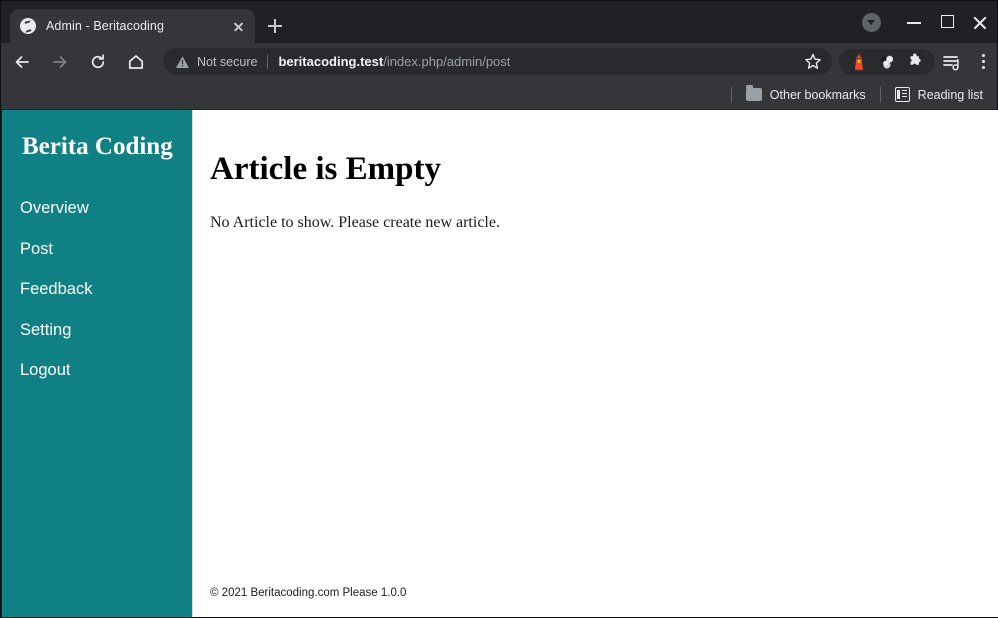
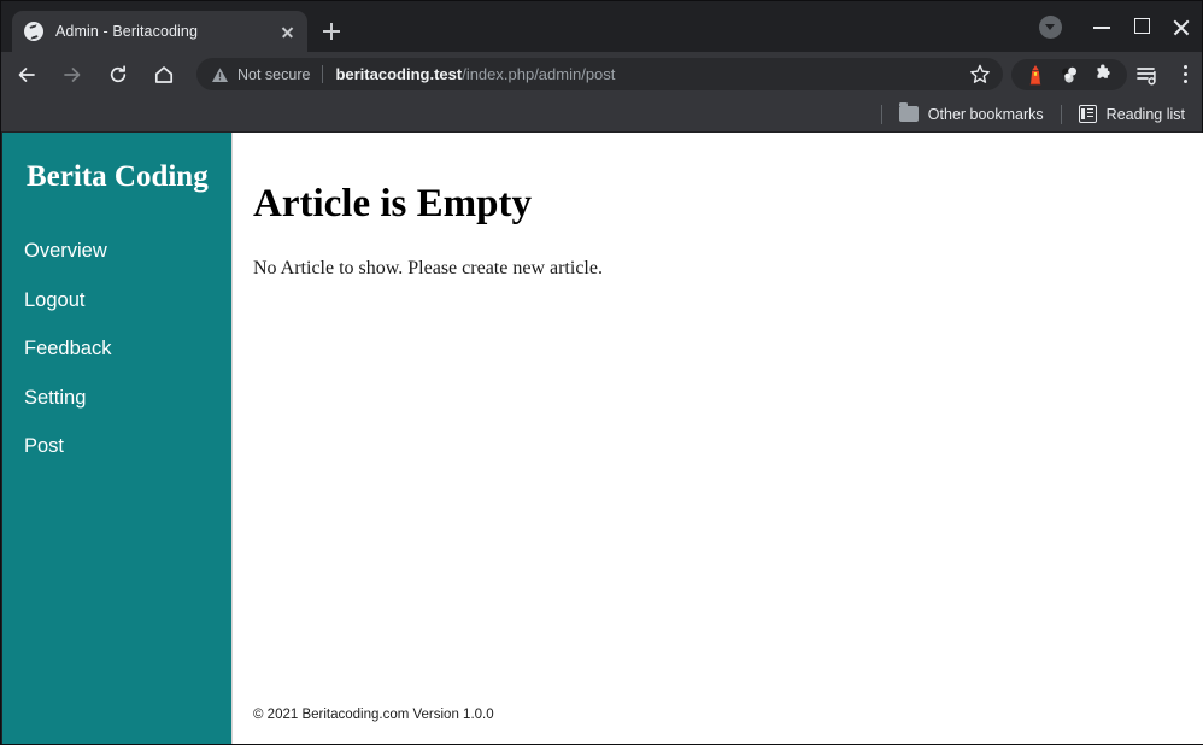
  Admin - Beritacoding
  Not secure
  beritacoding.test/index.php/admin/post
  Other bookmarks
  Reading list
  Berita Coding
  Overview
- Post
+ Logout
  Feedback
  Setting
- Logout
+ Post
  Article is Empty
  No Article to show. Please create new article.
- © 2021 Beritacoding.com Please 1.0.0
+ © 2021 Beritacoding.com Version 1.0.0
